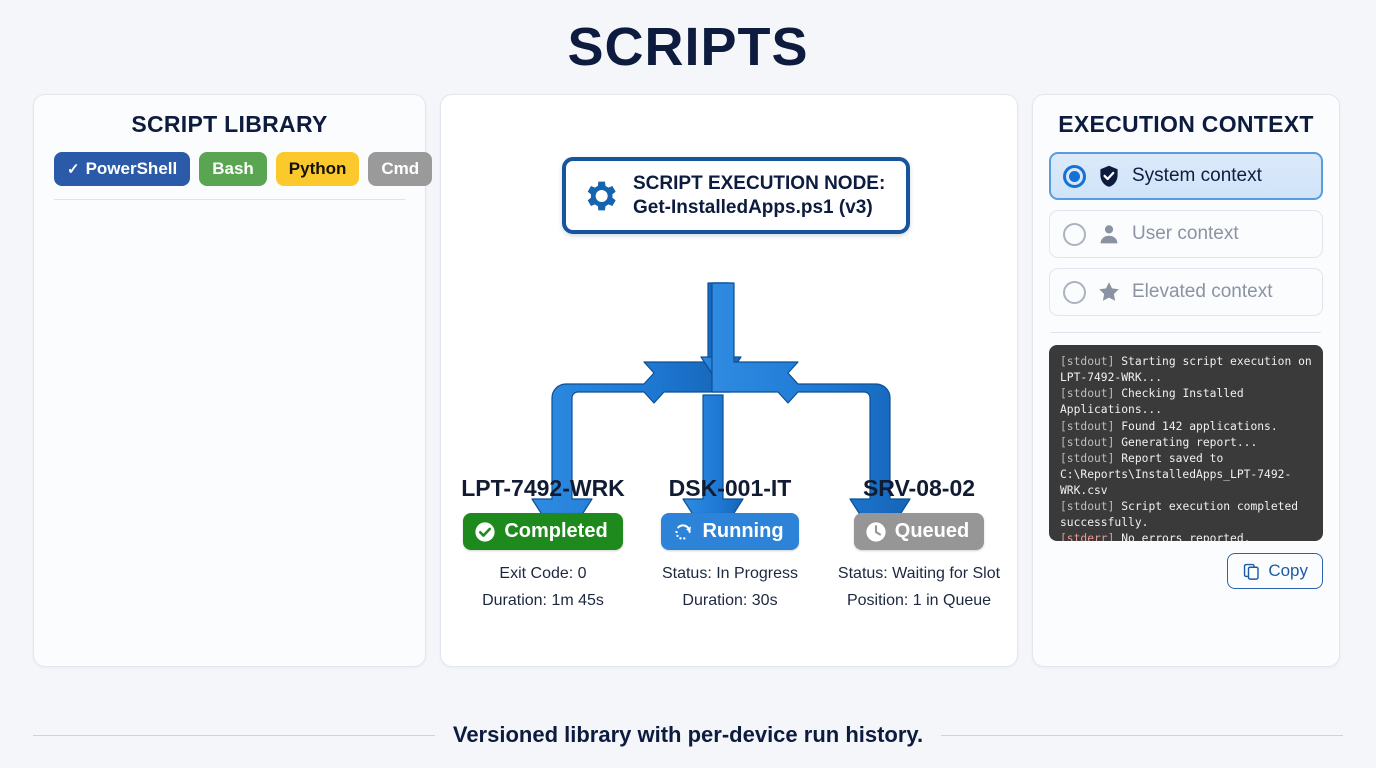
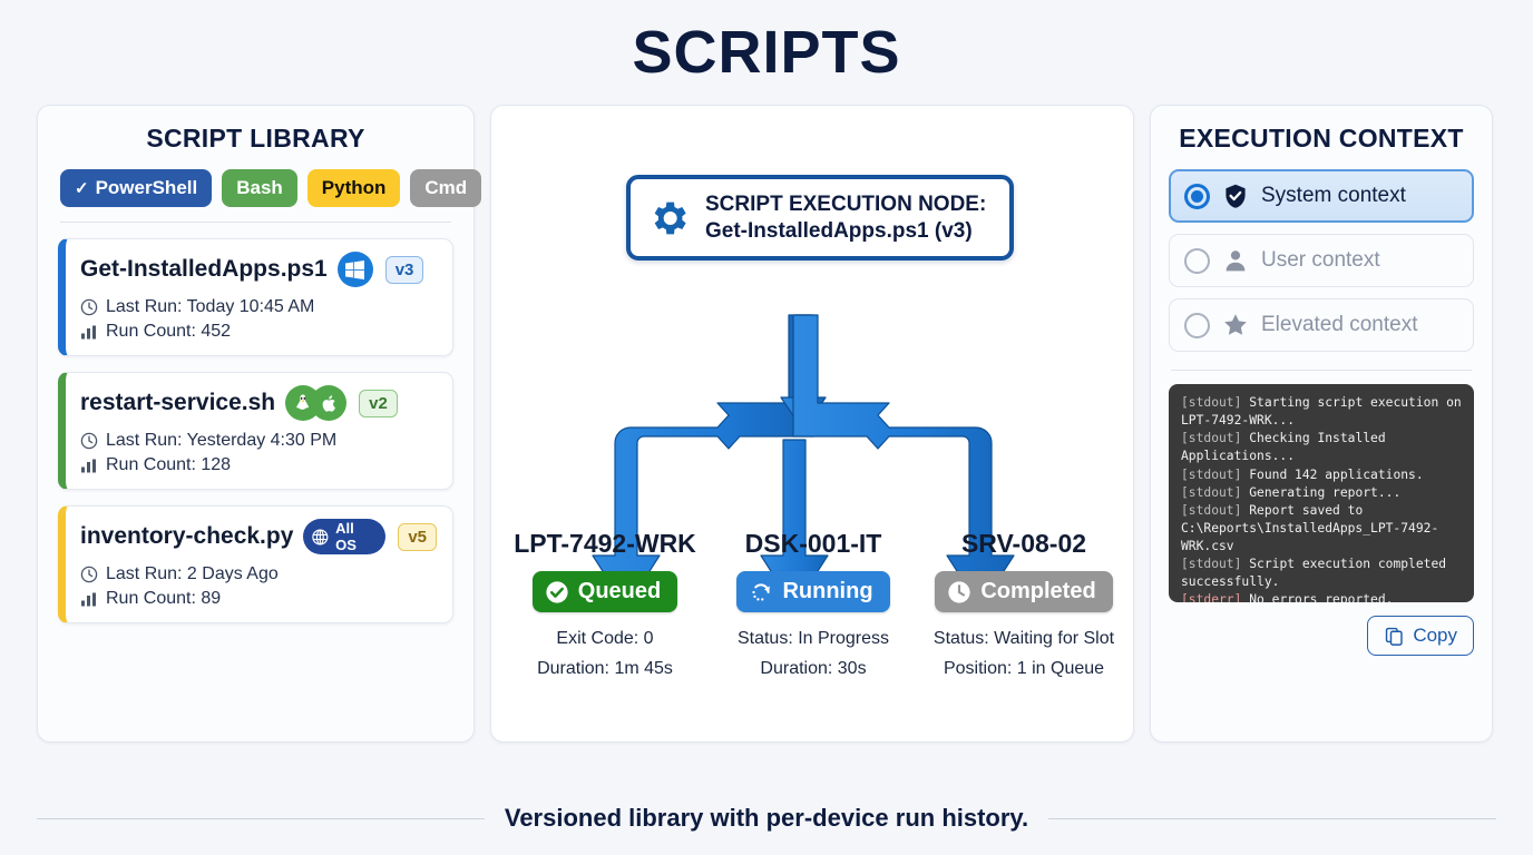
  SCRIPTS
  SCRIPT LIBRARY
  ✓
  PowerShell
  Bash
  Python
  Cmd
+ Get-InstalledApps.ps1
+ v3
+ Last Run: Today 10:45 AM
+ Run Count: 452
+ restart-service.sh
+ v2
+ Last Run: Yesterday 4:30 PM
+ Run Count: 128
+ inventory-check.py
+ All OS
+ v5
+ Last Run: 2 Days Ago
+ Run Count: 89
  SCRIPT EXECUTION NODE:
  Get-InstalledApps.ps1 (v3)
  LPT-7492-WRK
- Completed
+ Queued
  Exit Code: 0
  Duration: 1m 45s
  DSK-001-IT
  Running
  Status: In Progress
  Duration: 30s
  SRV-08-02
- Queued
+ Completed
  Status: Waiting for Slot
  Position: 1 in Queue
  EXECUTION CONTEXT
  System context
  User context
  Elevated context
  [stdout] Starting script execution on LPT-7492-WRK...
  [stdout] Checking Installed Applications...
  [stdout] Found 142 applications.
  [stdout] Generating report...
  [stdout] Report saved to C:\Reports\InstalledApps_LPT-7492-WRK.csv
  [stdout] Script execution completed successfully.
  [stderr] No errors reported.
  Copy
  Versioned library with per-device run history.
